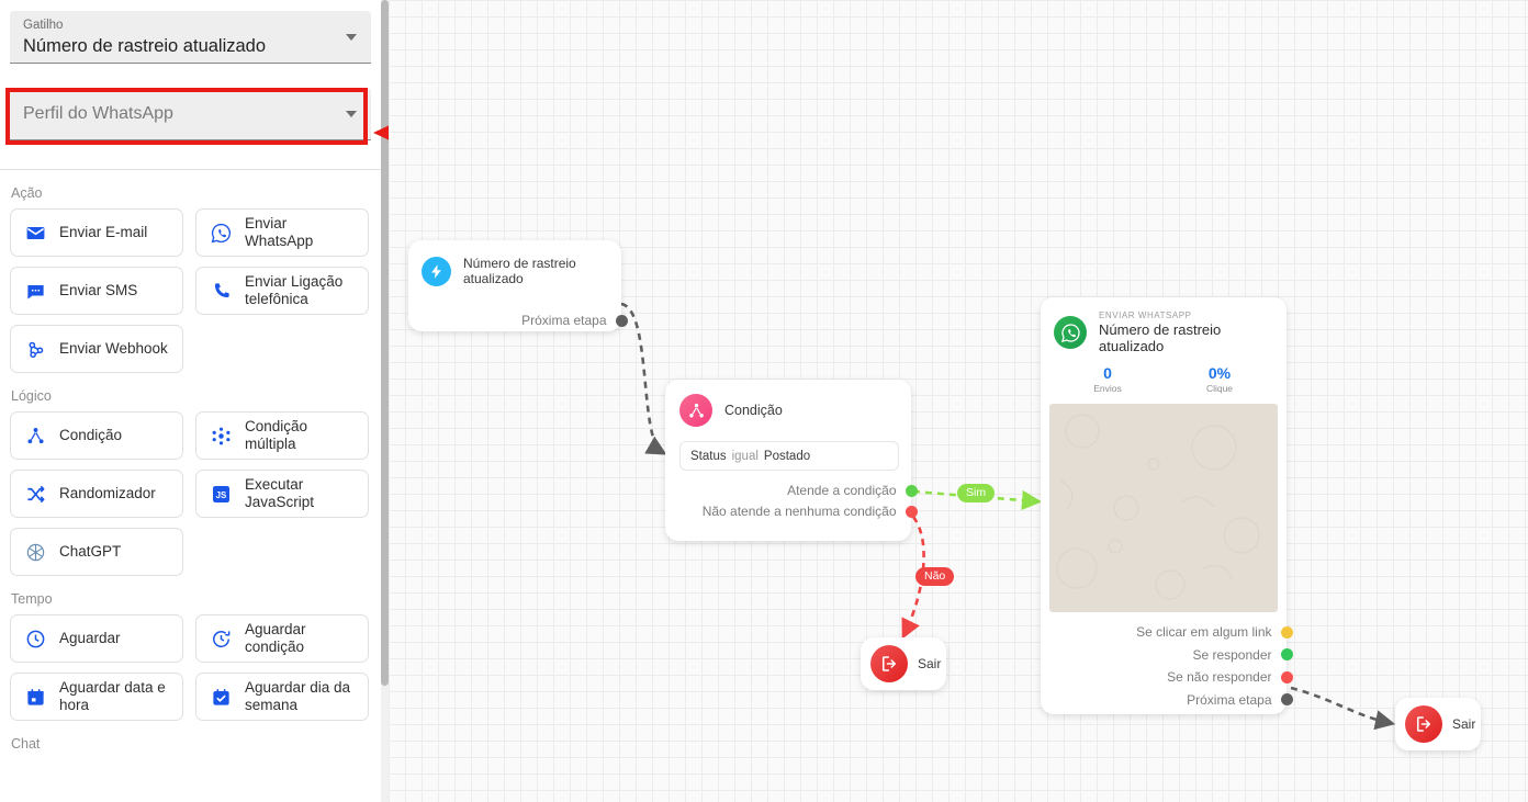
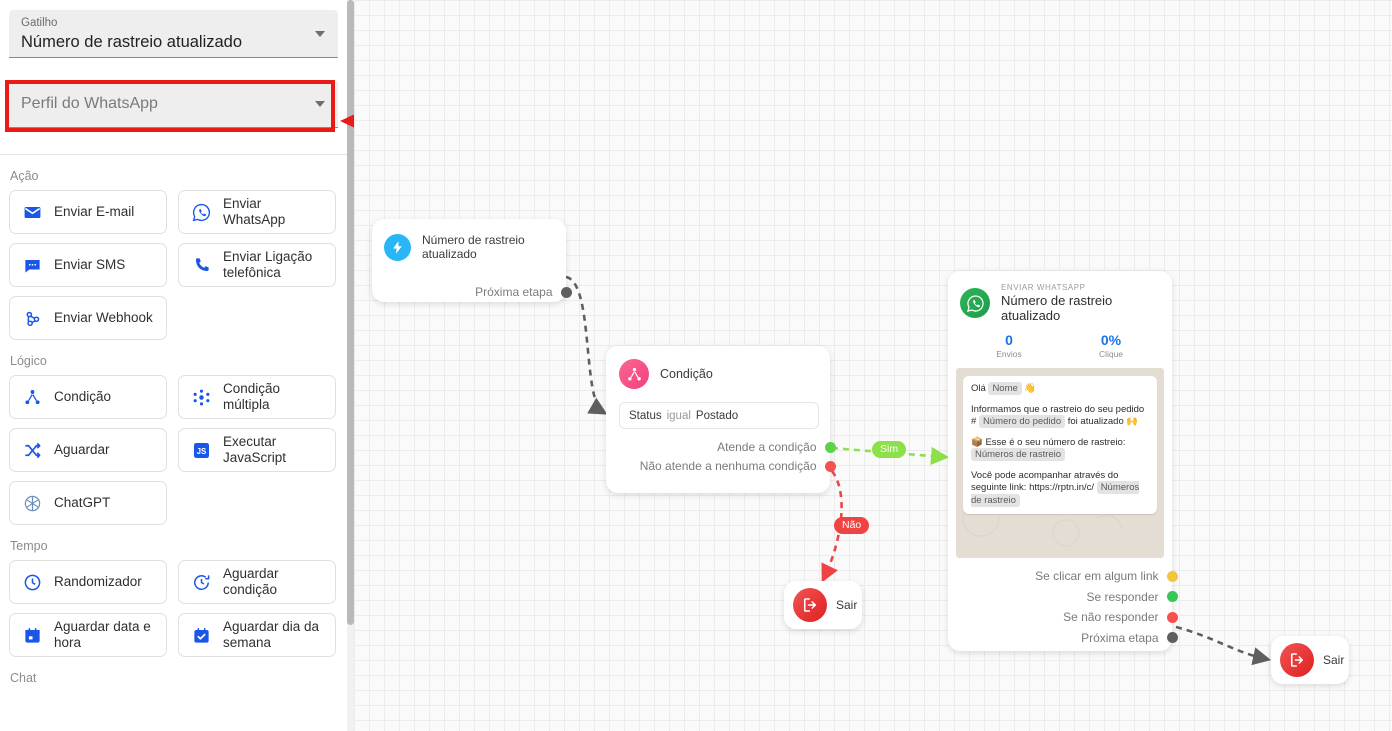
  Gatilho
  Número de rastreio atualizado
  Perfil do WhatsApp
  Ação
  Enviar E-mail
  Enviar WhatsApp
  Enviar SMS
  Enviar Ligação telefônica
  Enviar Webhook
  Lógico
  Condição
  Condição múltipla
- Randomizador
+ Aguardar
  JS
  Executar JavaScript
  ChatGPT
  Tempo
- Aguardar
+ Randomizador
  Aguardar condição
  Aguardar data e hora
  Aguardar dia da semana
  Chat
  Número de rastreio atualizado
  Próxima etapa
  Condição
  Status
  igual
  Postado
  Atende a condição
  Não atende a nenhuma condição
  ENVIAR WHATSAPP
  Número de rastreio atualizado
  0
  Envios
  0%
  Clique
+ Olá Nome 👋
+ Informamos que o rastreio do seu pedido # Número do pedido foi atualizado 🙌
+ 📦 Esse é o seu número de rastreio: Números de rastreio
+ Você pode acompanhar através do seguinte link: https://rptn.in/c/ Números de rastreio
  Se clicar em algum link
  Se responder
  Se não responder
  Próxima etapa
  Sair
  Sair
  Sim
  Não
